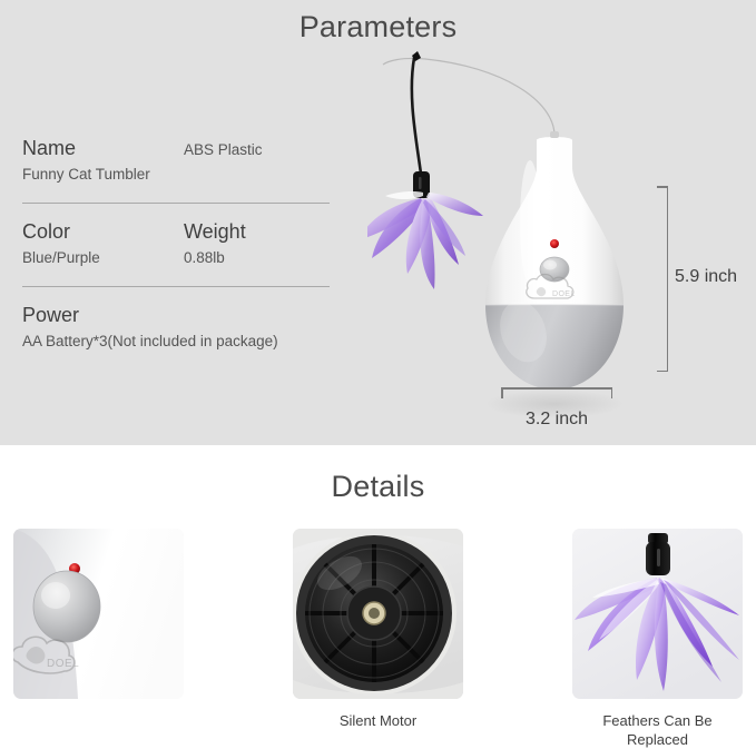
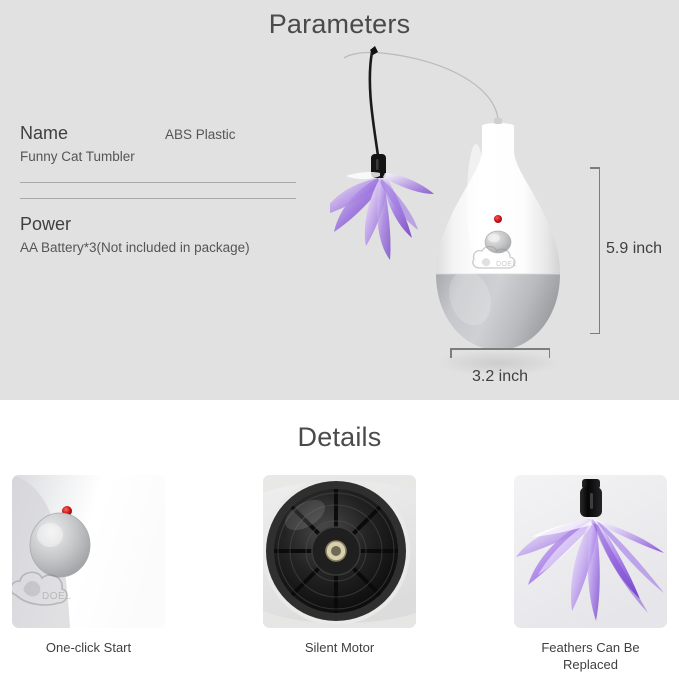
  Parameters
  Name
  Funny Cat Tumbler
  ABS Plastic
- Color
- Blue/Purple
- Weight
- 0.88lb
  Power
  AA Battery*3(Not included in package)
  5.9 inch
  3.2 inch
  Details
  DOEL
+ One-click Start
  Silent Motor
  Feathers Can Be Replaced
